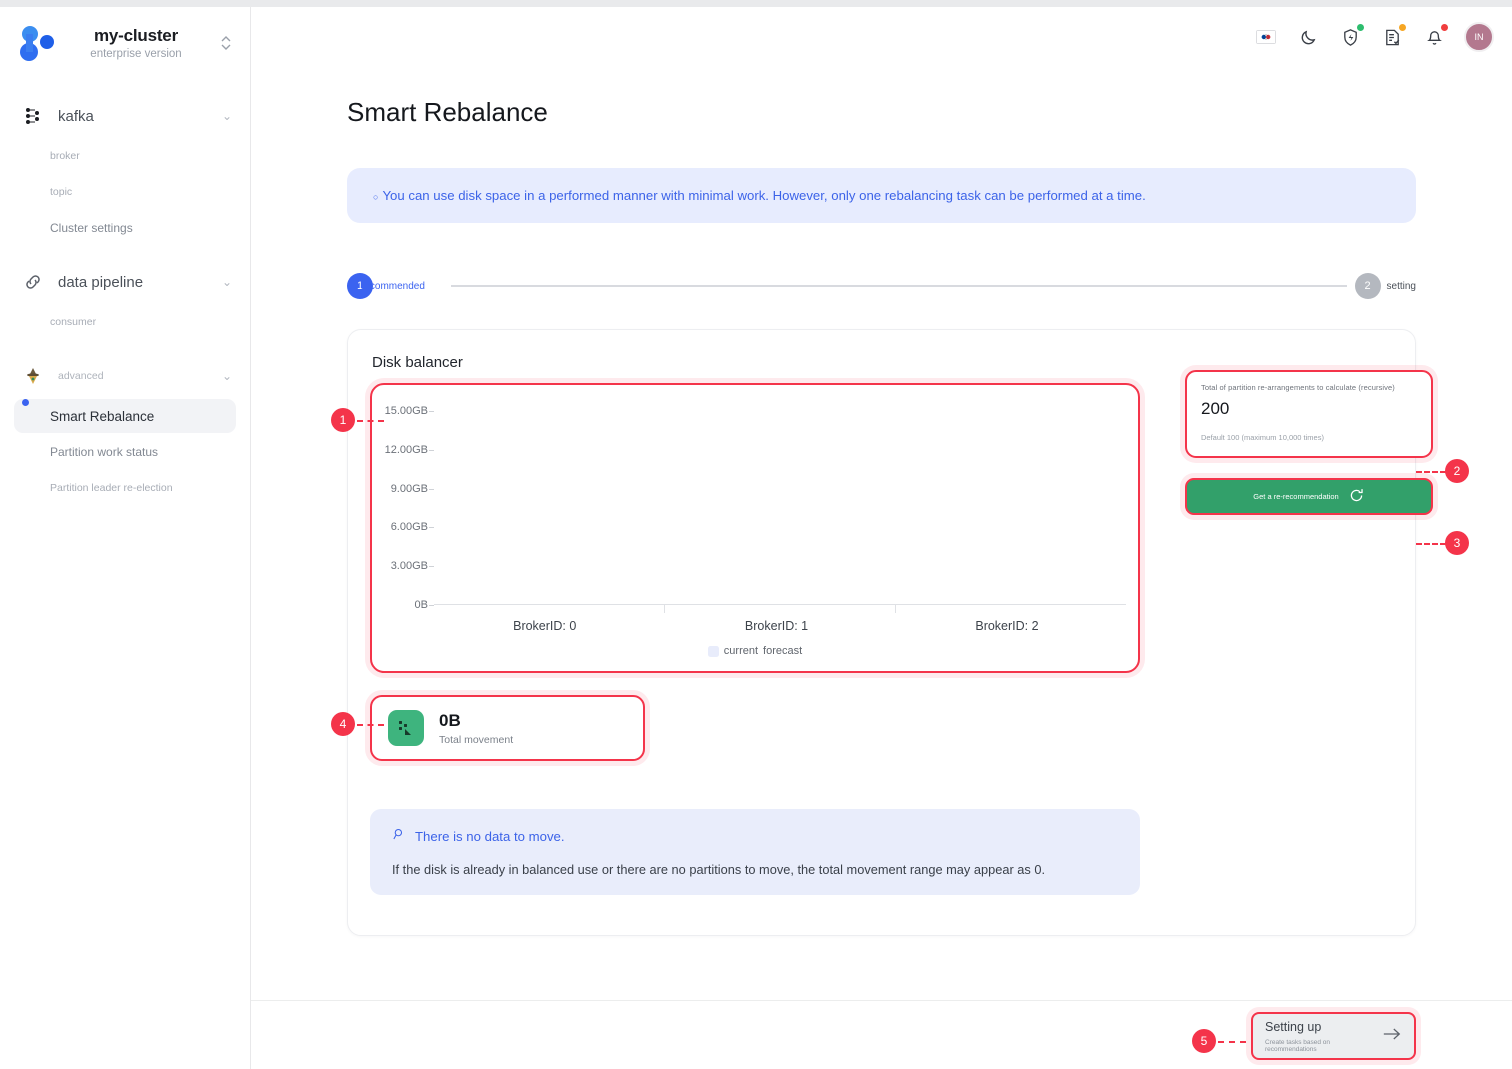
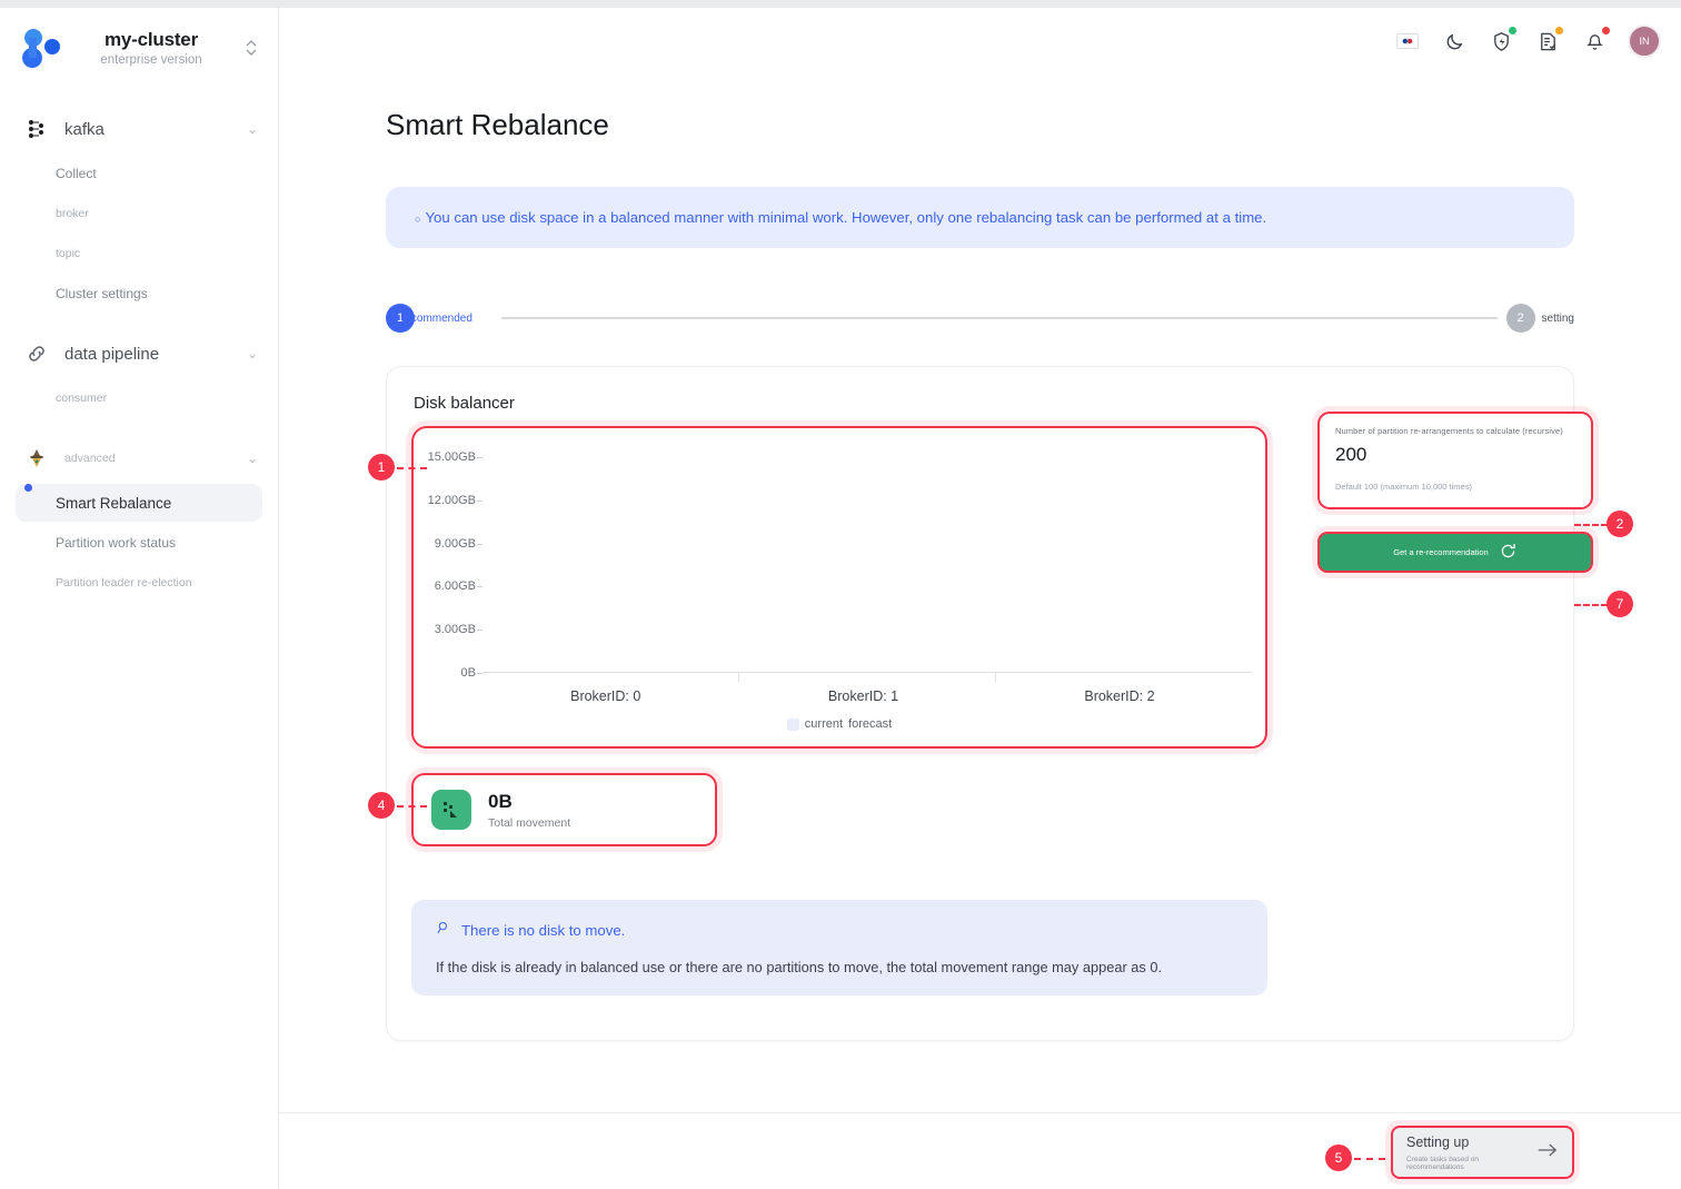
  my-cluster
  enterprise version
  kafka
  ⌄
+ Collect
  broker
  topic
  Cluster settings
  data pipeline
  ⌄
  consumer
  advanced
  ⌄
  Smart Rebalance
  Partition work status
  Partition leader re-election
  IN
  Smart Rebalance
- ○ You can use disk space in a performed manner with minimal work. However, only one rebalancing task can be performed at a time.
+ ○ You can use disk space in a balanced manner with minimal work. However, only one rebalancing task can be performed at a time.
  1
  recommended
  2
  setting
  Disk balancer
  15.00GB
  12.00GB
  9.00GB
  6.00GB
  3.00GB
  0B
  BrokerID: 0
  BrokerID: 1
  BrokerID: 2
  current
  forecast
- Total of partition re-arrangements to calculate (recursive)
+ Number of partition re-arrangements to calculate (recursive)
  200
  Default 100 (maximum 10,000 times)
  Get a re-recommendation
  0B
  Total movement
- There is no data to move.
+ There is no disk to move.
  If the disk is already in balanced use or there are no partitions to move, the total movement range may appear as 0.
  Setting up
  1
  2
- 3
+ 7
  4
  5
